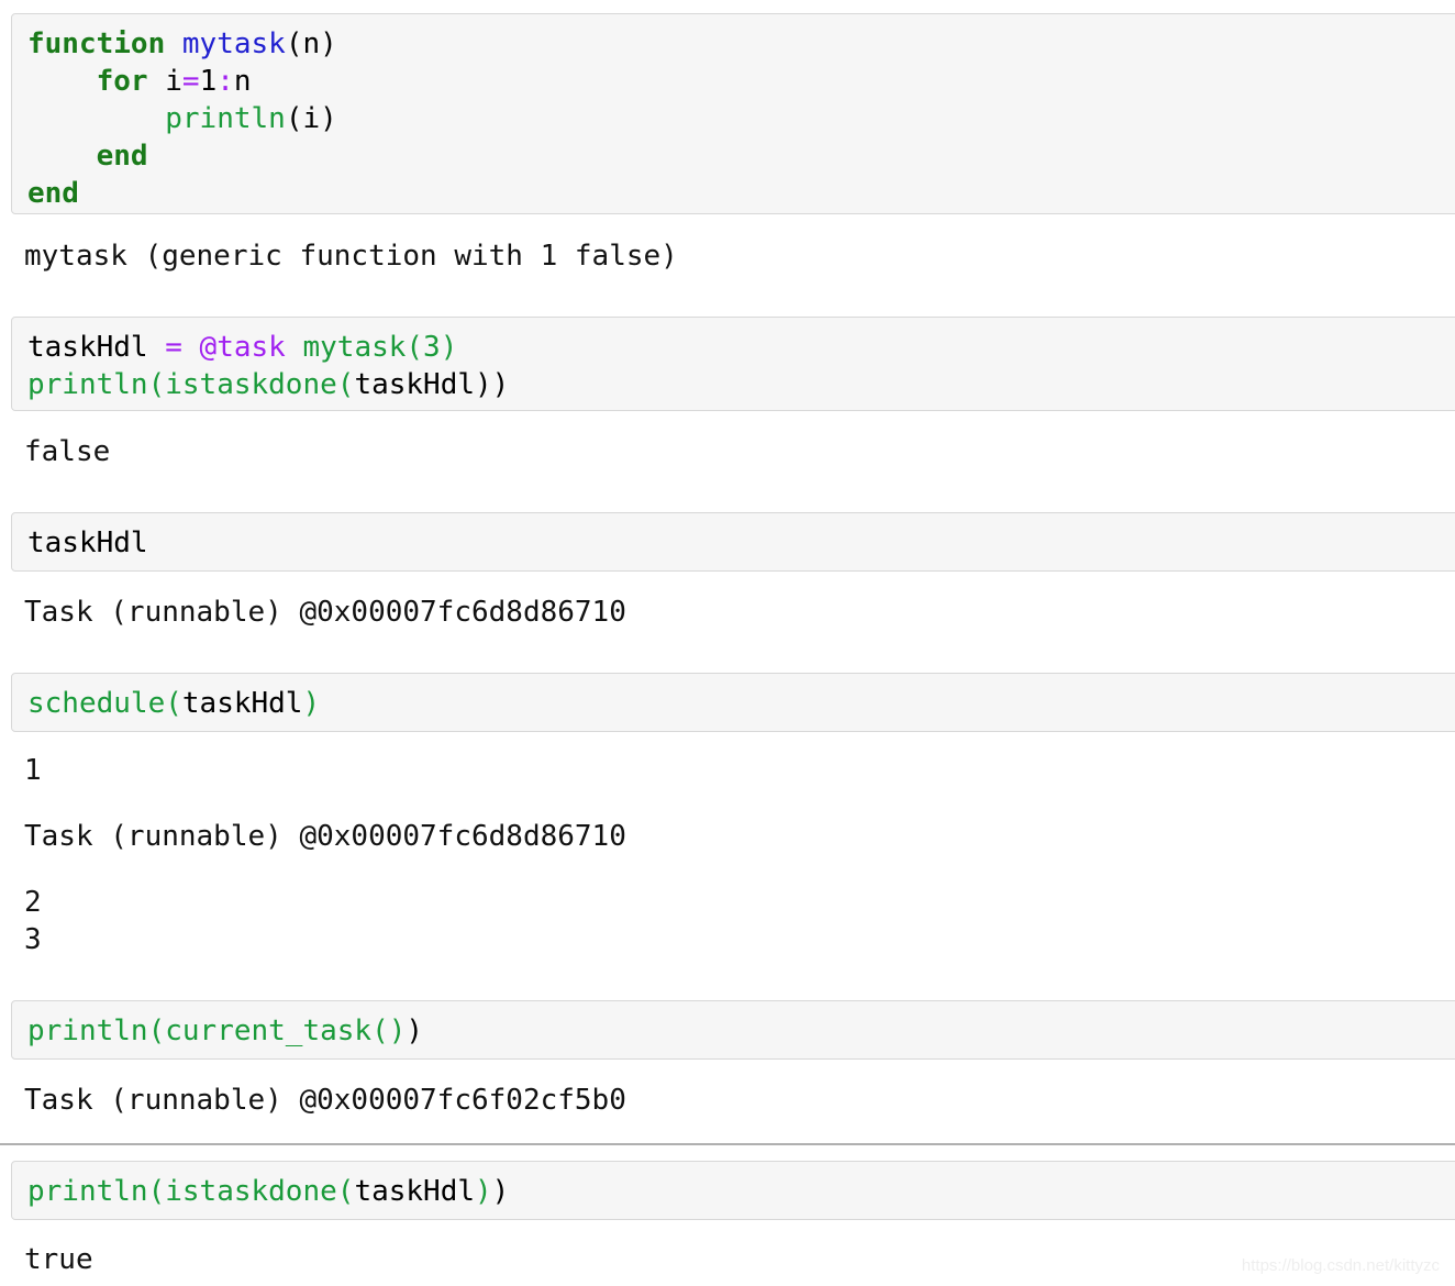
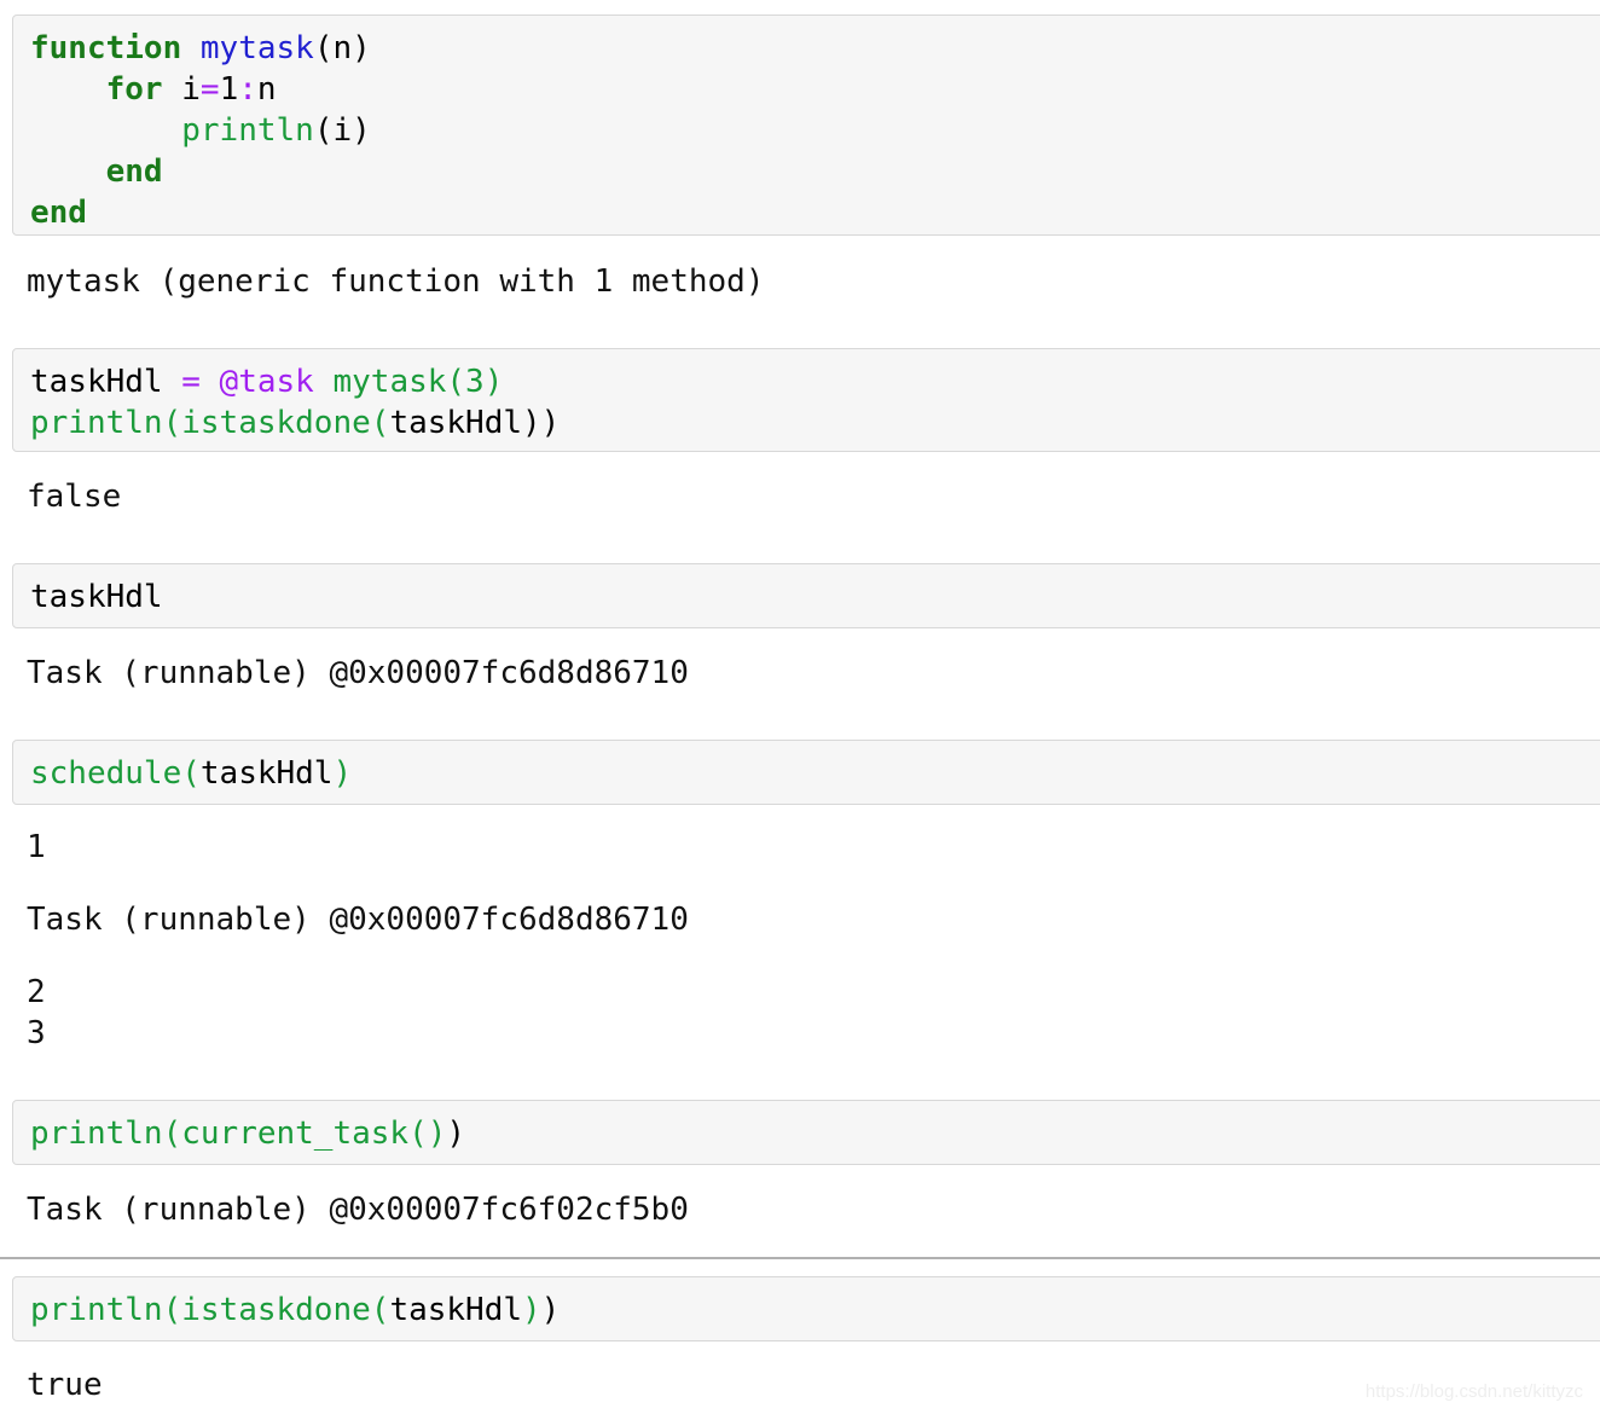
  function mytask(n)
  for i=1:n
  println(i)
  end
  end
- mytask (generic function with 1 false)
+ mytask (generic function with 1 method)
  taskHdl = @task mytask(3)
  println(istaskdone(taskHdl))
  false
  taskHdl
  Task (runnable) @0x00007fc6d8d86710
  schedule(taskHdl)
  1
  Task (runnable) @0x00007fc6d8d86710
  2
  3
  println(current_task())
  Task (runnable) @0x00007fc6f02cf5b0
  println(istaskdone(taskHdl))
  true
